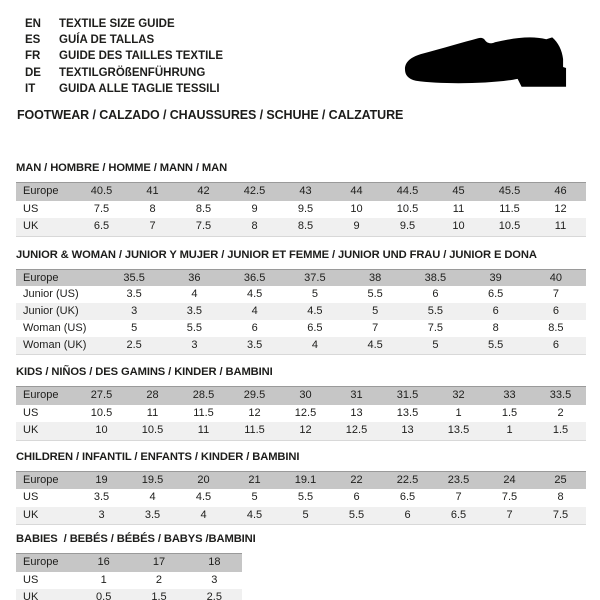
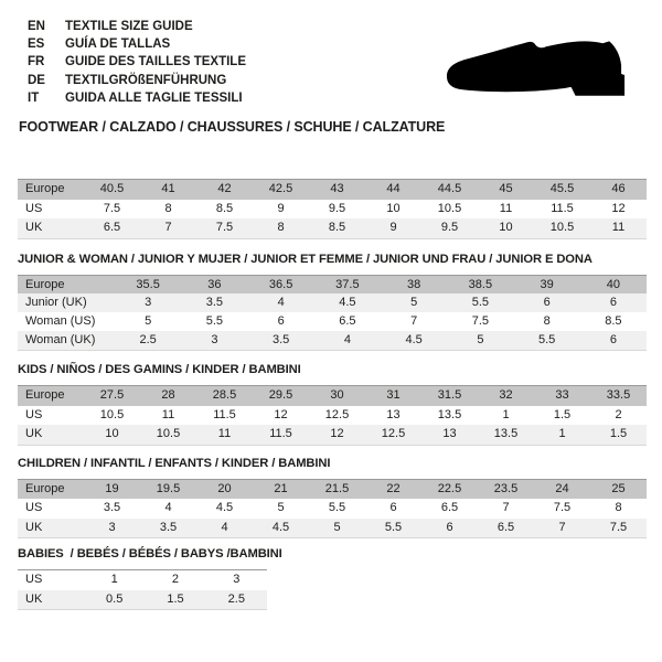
  EN
  TEXTILE SIZE GUIDE
  ES
  GUÍA DE TALLAS
  FR
  GUIDE DES TAILLES TEXTILE
  DE
  TEXTILGRÖßENFÜHRUNG
  IT
  GUIDA ALLE TAGLIE TESSILI
  FOOTWEAR / CALZADO / CHAUSSURES / SCHUHE / CALZATURE
- MAN / HOMBRE / HOMME / MANN / MAN
  Europe	40.5	41	42	42.5	43	44	44.5	45	45.5	46
  US	7.5	8	8.5	9	9.5	10	10.5	11	11.5	12
  UK	6.5	7	7.5	8	8.5	9	9.5	10	10.5	11
  JUNIOR & WOMAN / JUNIOR Y MUJER / JUNIOR ET FEMME / JUNIOR UND FRAU / JUNIOR E DONA
  Europe	35.5	36	36.5	37.5	38	38.5	39	40
- Junior (US)	3.5	4	4.5	5	5.5	6	6.5	7
  Junior (UK)	3	3.5	4	4.5	5	5.5	6	6
  Woman (US)	5	5.5	6	6.5	7	7.5	8	8.5
  Woman (UK)	2.5	3	3.5	4	4.5	5	5.5	6
  KIDS / NIÑOS / DES GAMINS / KINDER / BAMBINI
  Europe	27.5	28	28.5	29.5	30	31	31.5	32	33	33.5
  US	10.5	11	11.5	12	12.5	13	13.5	1	1.5	2
  UK	10	10.5	11	11.5	12	12.5	13	13.5	1	1.5
  CHILDREN / INFANTIL / ENFANTS / KINDER / BAMBINI
- Europe	19	19.5	20	21	19.1	22	22.5	23.5	24	25
+ Europe	19	19.5	20	21	21.5	22	22.5	23.5	24	25
  US	3.5	4	4.5	5	5.5	6	6.5	7	7.5	8
  UK	3	3.5	4	4.5	5	5.5	6	6.5	7	7.5
  BABIES / BEBÉS / BÉBÉS / BABYS /BAMBINI
- Europe	16	17	18
  US	1	2	3
  UK	0.5	1.5	2.5
